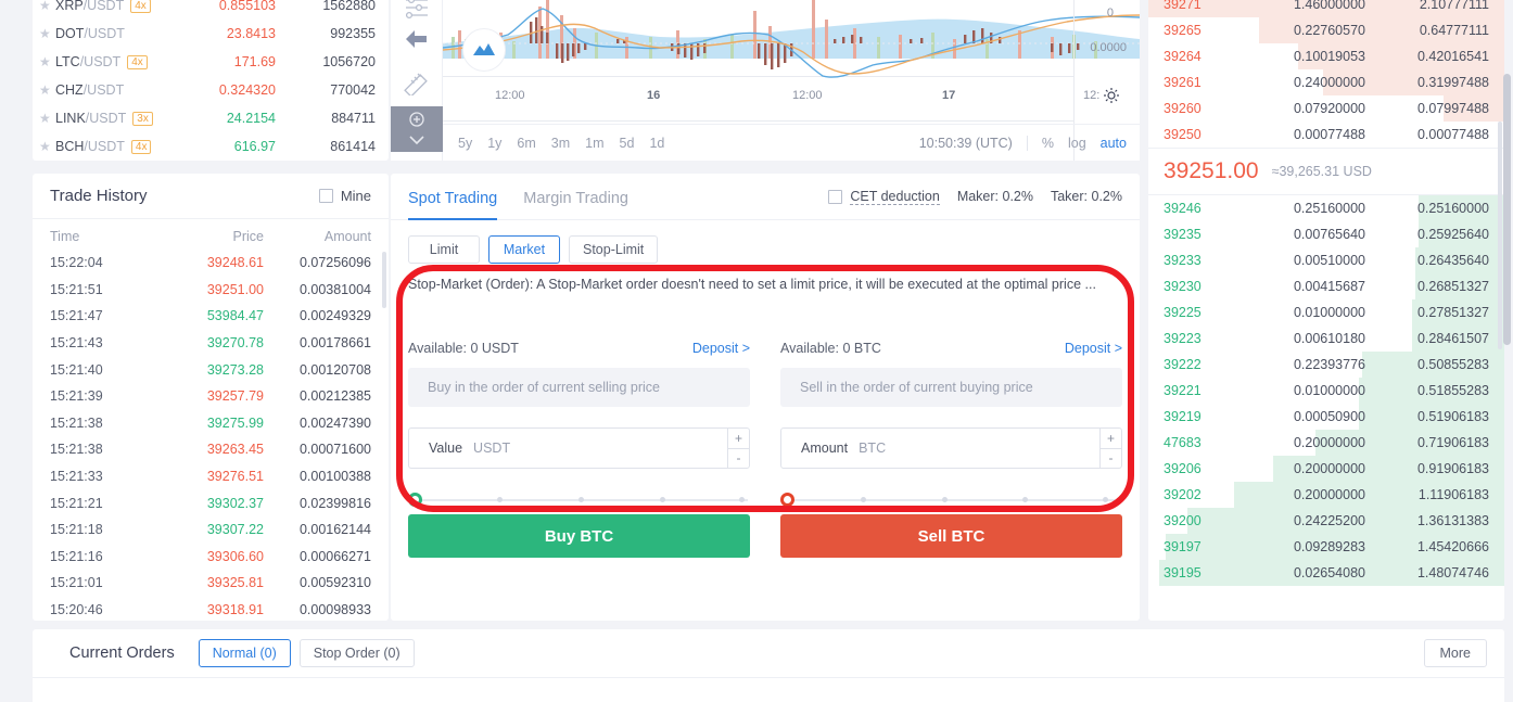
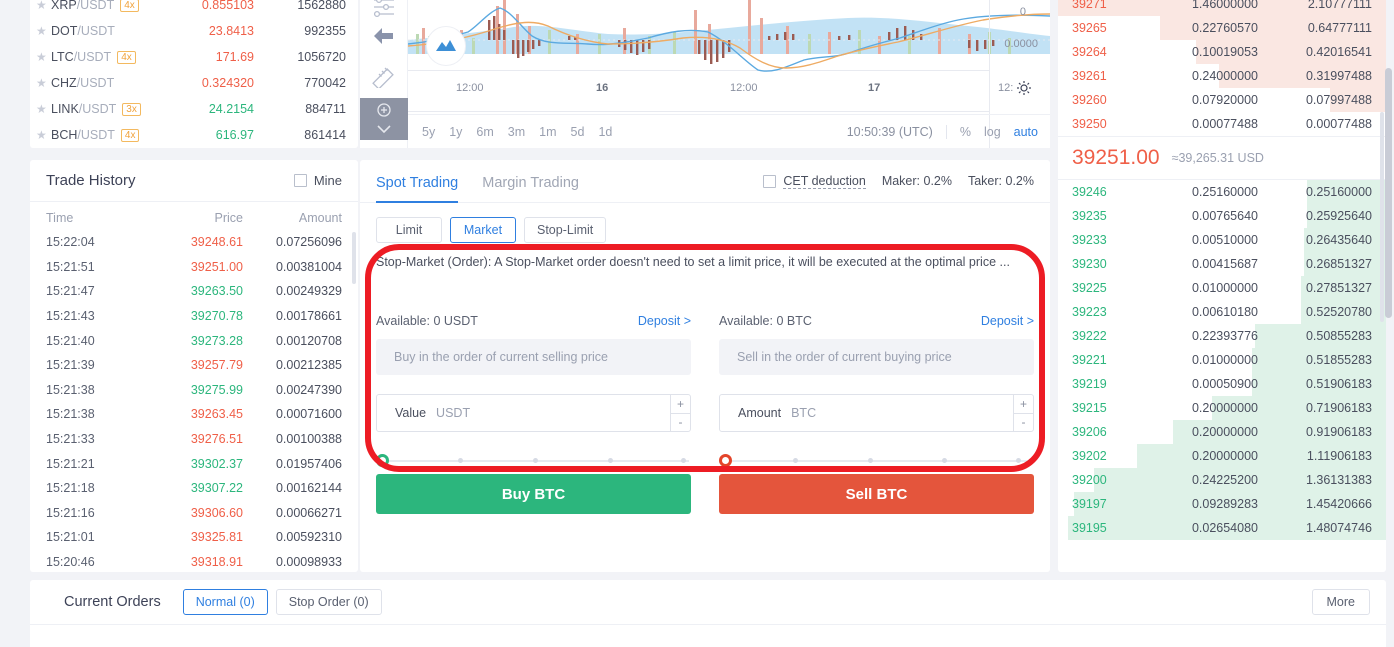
  ★
  XRP/USDT 4x
  0.855103
  1562880
  ★
  DOT/USDT
  23.8413
  992355
  ★
  LTC/USDT 4x
  171.69
  1056720
  ★
  CHZ/USDT
  0.324320
  770042
  ★
  LINK/USDT 3x
  24.2154
  884711
  ★
  BCH/USDT 4x
  616.97
  861414
  Trade History
  Mine
  Time
  Price
  Amount
  15:22:04
  39248.61
  0.07256096
  15:21:51
  39251.00
  0.00381004
  15:21:47
- 53984.47
+ 39263.50
  0.00249329
  15:21:43
  39270.78
  0.00178661
  15:21:40
  39273.28
  0.00120708
  15:21:39
  39257.79
  0.00212385
  15:21:38
  39275.99
  0.00247390
  15:21:38
  39263.45
  0.00071600
  15:21:33
  39276.51
  0.00100388
  15:21:21
  39302.37
- 0.02399816
+ 0.01957406
  15:21:18
  39307.22
  0.00162144
  15:21:16
  39306.60
  0.00066271
  15:21:01
  39325.81
  0.00592310
  15:20:46
  39318.91
  0.00098933
  0
  0.0000
  12:00
  16
  12:00
  17
  12:
  5y
  1y
  6m
  3m
  1m
  5d
  1d
  10:50:39 (UTC)
  %
  log
  auto
  Spot Trading
  Margin Trading
  CET deduction
  Maker: 0.2%
  Taker: 0.2%
  Limit
  Market
  Stop-Limit
  Stop-Market (Order): A Stop-Market order doesn't need to set a limit price, it will be executed at the optimal price ...
  Available: 0 USDT
  Deposit >
  Buy in the order of current selling price
  Value
  USDT
  +
  -
  Available: 0 BTC
  Deposit >
  Sell in the order of current buying price
  Amount
  BTC
  +
  -
  Buy BTC
  Sell BTC
  39271
  1.46000000
  2.10777111
  39265
  0.22760570
  0.64777111
  39264
  0.10019053
  0.42016541
  39261
  0.24000000
  0.31997488
  39260
  0.07920000
  0.07997488
  39250
  0.00077488
  0.00077488
  39251.00
  ≈39,265.31 USD
  39246
  0.25160000
  0.25160000
  39235
  0.00765640
  0.25925640
  39233
  0.00510000
  0.26435640
  39230
  0.00415687
  0.26851327
  39225
  0.01000000
  0.27851327
  39223
  0.00610180
- 0.28461507
+ 0.52520780
  39222
  0.22393776
  0.50855283
  39221
  0.01000000
  0.51855283
  39219
  0.00050900
  0.51906183
- 47683
+ 39215
  0.20000000
  0.71906183
  39206
  0.20000000
  0.91906183
  39202
  0.20000000
  1.11906183
  39200
  0.24225200
  1.36131383
  39197
  0.09289283
  1.45420666
  39195
  0.02654080
  1.48074746
  Current Orders
  Normal (0)
  Stop Order (0)
  More
